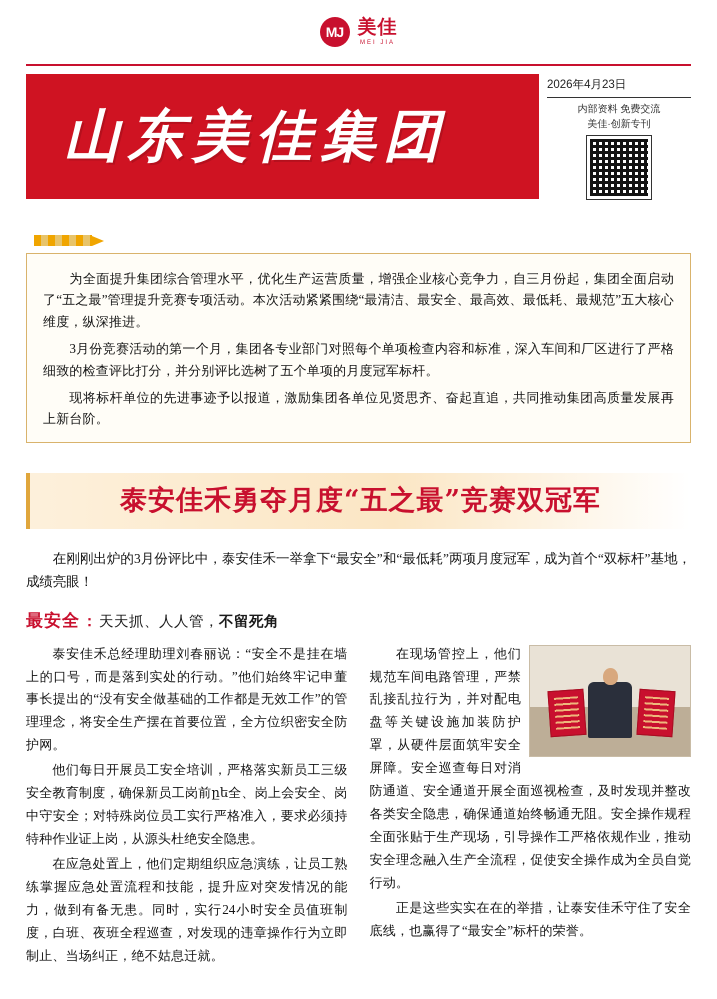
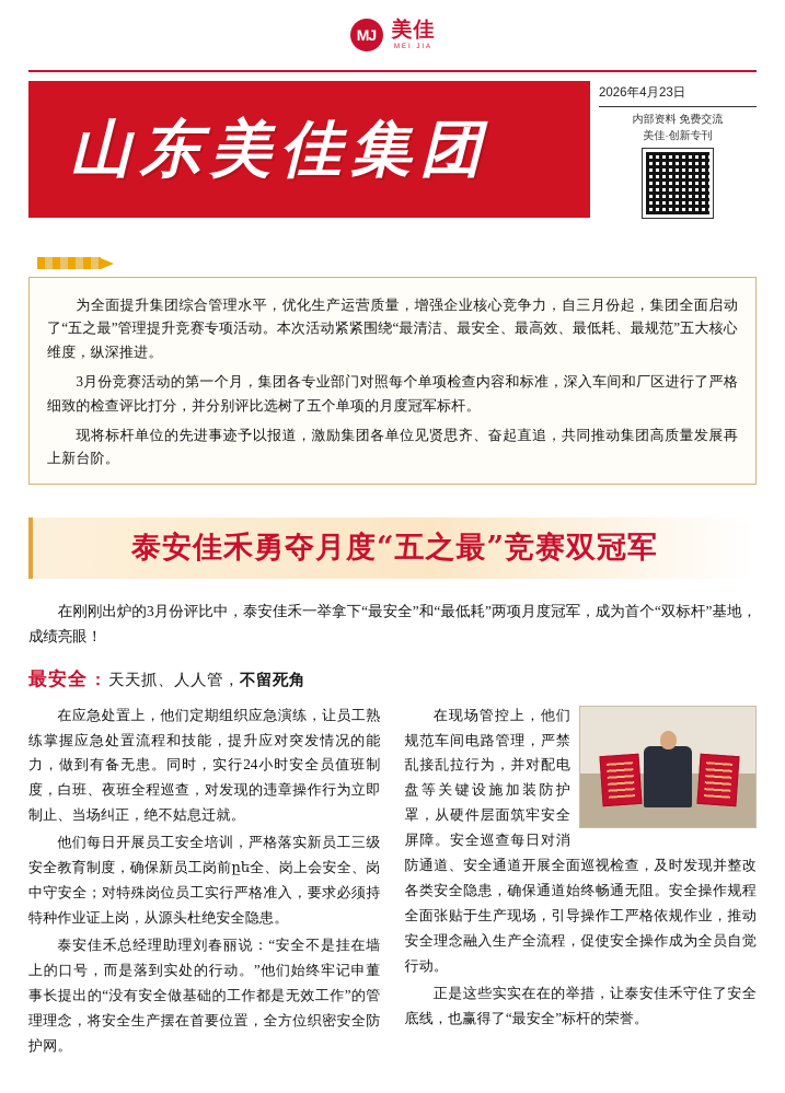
  MJ
  美佳
  山东美佳集团
  2026年4月23日
  内部资料 免费交流
  美佳·创新专刊
  为全面提升集团综合管理水平，优化生产运营质量，增强企业核心竞争力，自三月份起，集团全面启动了“五之最”管理提升竞赛专项活动。本次活动紧紧围绕“最清洁、最安全、最高效、最低耗、最规范”五大核心维度，纵深推进。
  3月份竞赛活动的第一个月，集团各专业部门对照每个单项检查内容和标准，深入车间和厂区进行了严格细致的检查评比打分，并分别评比选树了五个单项的月度冠军标杆。
  现将标杆单位的先进事迹予以报道，激励集团各单位见贤思齐、奋起直追，共同推动集团高质量发展再上新台阶。
  泰安佳禾勇夺月度“五之最”竞赛双冠军
  在刚刚出炉的3月份评比中，泰安佳禾一举拿下“最安全”和“最低耗”两项月度冠军，成为首个“双标杆”基地，成绩亮眼！
  最安全
  ：
  天天抓、人人管，不留死角
- 泰安佳禾总经理助理刘春丽说：“安全不是挂在墙上的口号，而是落到实处的行动。”他们始终牢记申董事长提出的“没有安全做基础的工作都是无效工作”的管理理念，将安全生产摆在首要位置，全方位织密安全防护网。
+ 在应急处置上，他们定期组织应急演练，让员工熟练掌握应急处置流程和技能，提升应对突发情况的能力，做到有备无患。同时，实行24小时安全员值班制度，白班、夜班全程巡查，对发现的违章操作行为立即制止、当场纠正，绝不姑息迁就。
  他们每日开展员工安全培训，严格落实新员工三级安全教育制度，确保新员工岗前ըե全、岗上会安全、岗中守安全；对特殊岗位员工实行严格准入，要求必须持特种作业证上岗，从源头杜绝安全隐患。
- 在应急处置上，他们定期组织应急演练，让员工熟练掌握应急处置流程和技能，提升应对突发情况的能力，做到有备无患。同时，实行24小时安全员值班制度，白班、夜班全程巡查，对发现的违章操作行为立即制止、当场纠正，绝不姑息迁就。
+ 泰安佳禾总经理助理刘春丽说：“安全不是挂在墙上的口号，而是落到实处的行动。”他们始终牢记申董事长提出的“没有安全做基础的工作都是无效工作”的管理理念，将安全生产摆在首要位置，全方位织密安全防护网。
  在现场管控上，他们规范车间电路管理，严禁乱接乱拉行为，并对配电盘等关键设施加装防护罩，从硬件层面筑牢安全屏障。安全巡查每日对消防通道、安全通道开展全面巡视检查，及时发现并整改各类安全隐患，确保通道始终畅通无阻。安全操作规程全面张贴于生产现场，引导操作工严格依规作业，推动安全理念融入生产全流程，促使安全操作成为全员自觉行动。
  正是这些实实在在的举措，让泰安佳禾守住了安全底线，也赢得了“最安全”标杆的荣誉。
